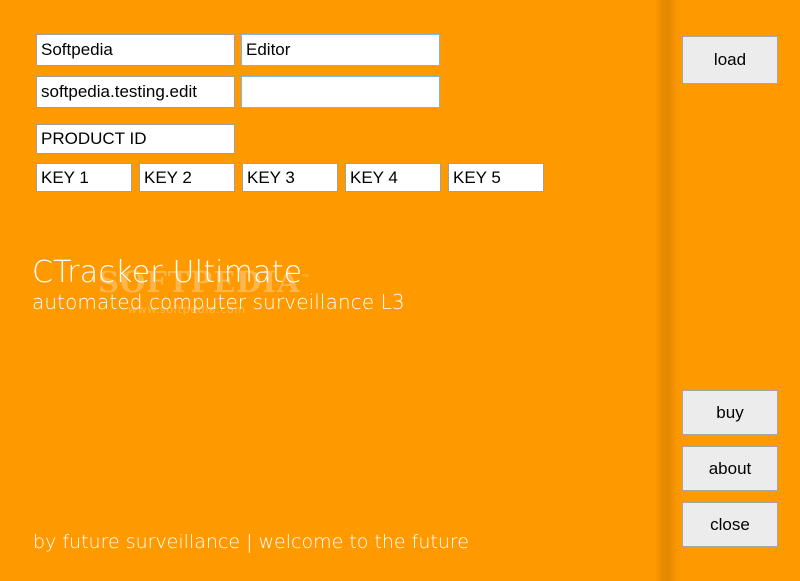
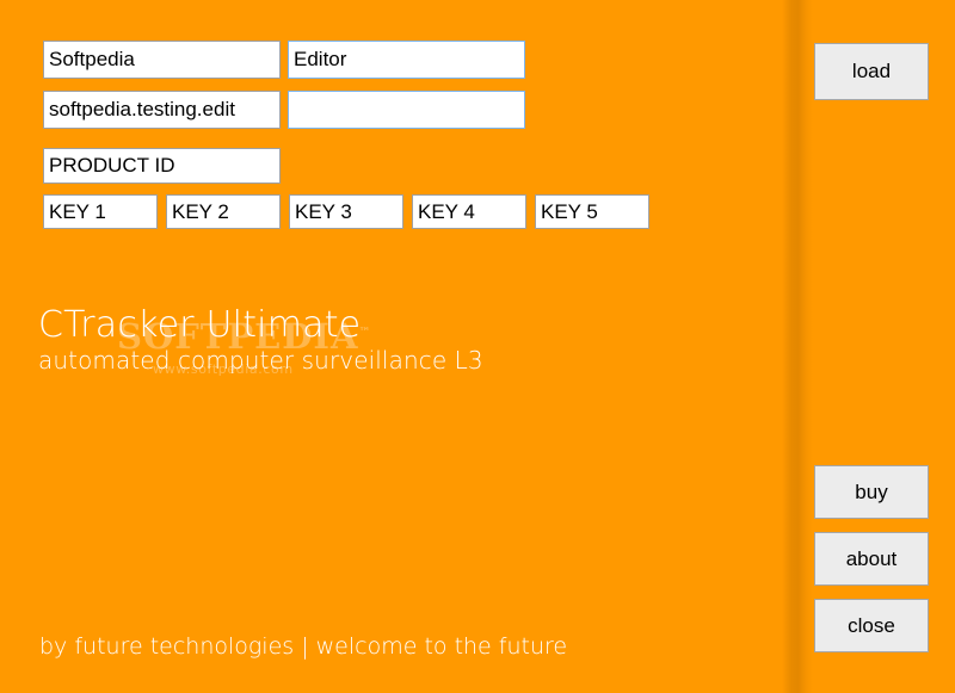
  Softpedia
  Editor
  softpedia.testing.edit
  PRODUCT ID
  KEY 1
  KEY 2
  KEY 3
  KEY 4
  KEY 5
  SOFTPEDIA™
  www.softpedia.com
  CTracker Ultimate
  automated computer surveillance L3
- by future surveillance | welcome to the future
+ by future technologies | welcome to the future
  load
  buy
  about
  close
